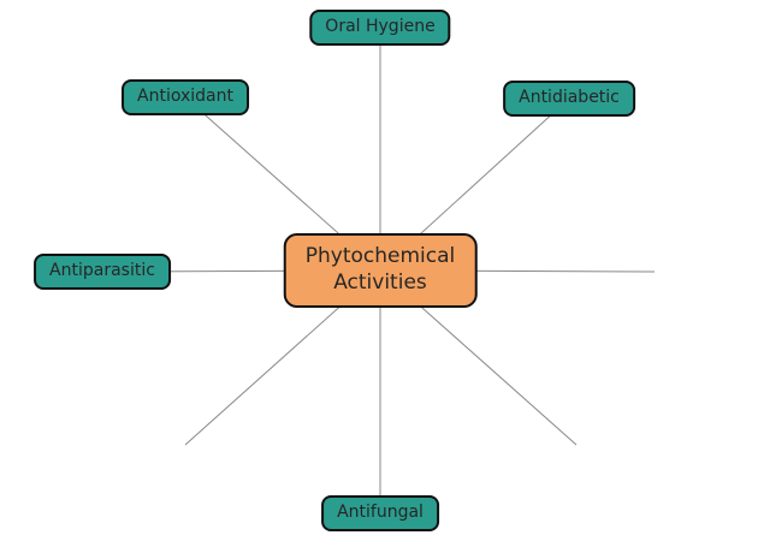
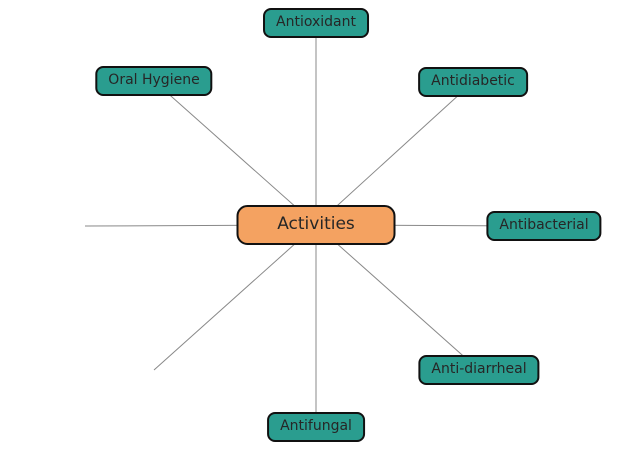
- Phytochemical
  Activities
- Oral Hygiene
+ Antioxidant
  Antidiabetic
+ Antibacterial
+ Anti-diarrheal
  Antifungal
- Antiparasitic
- Antioxidant
+ Oral Hygiene
